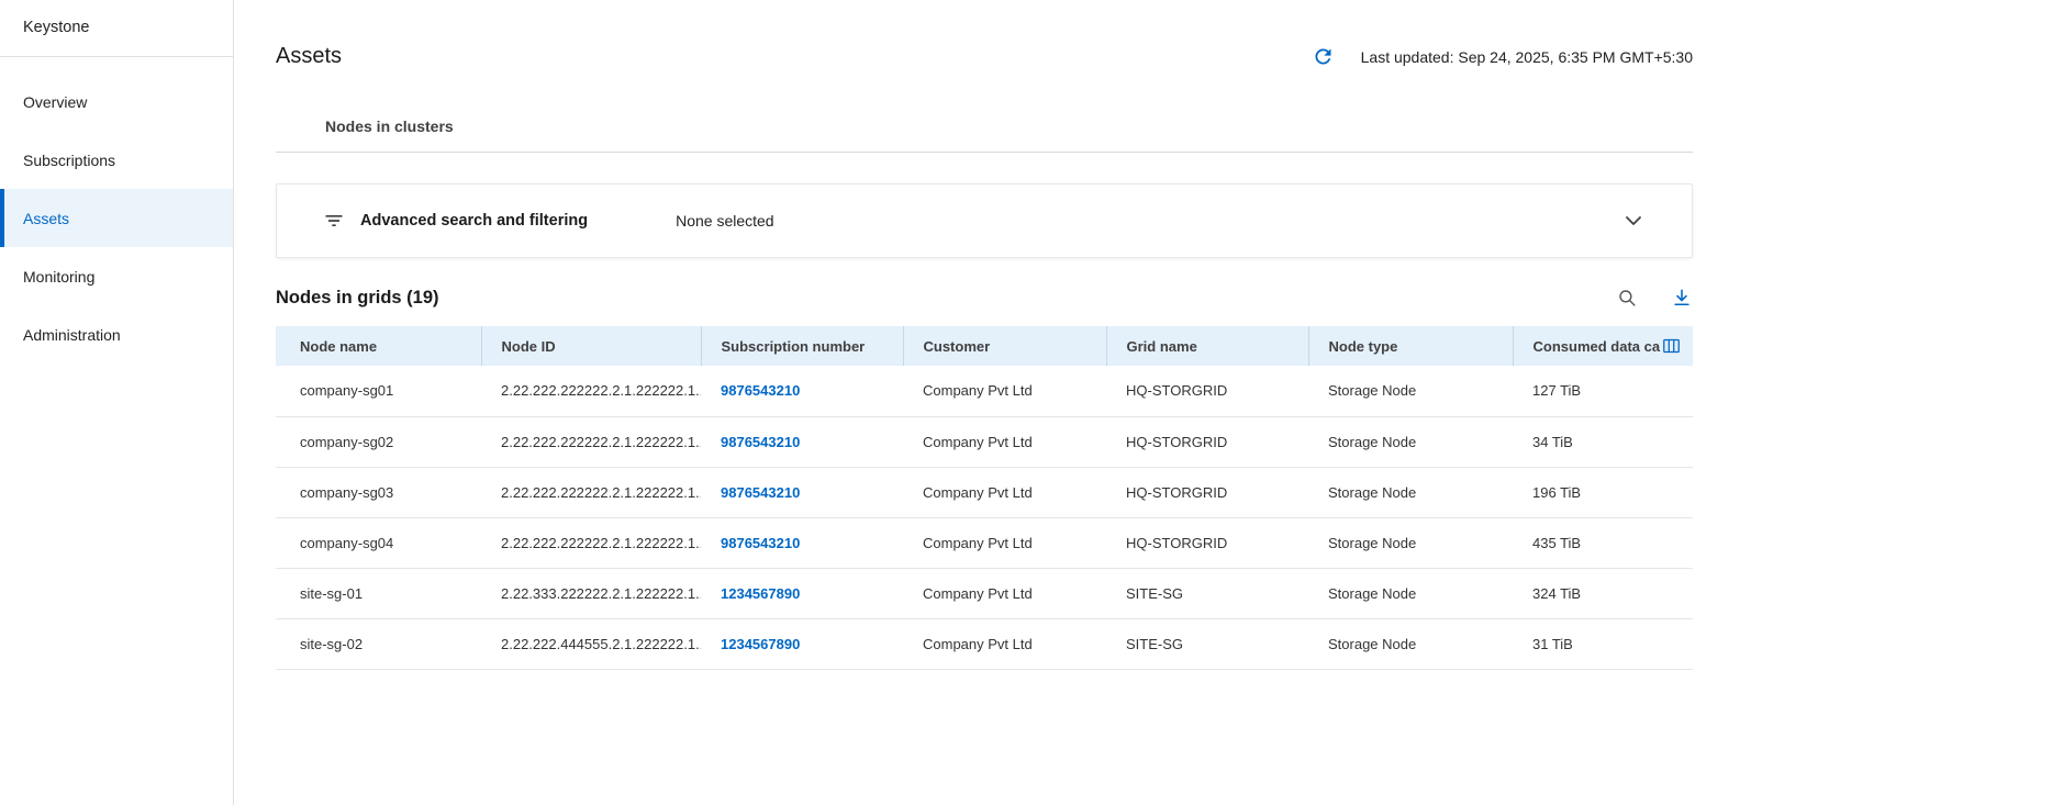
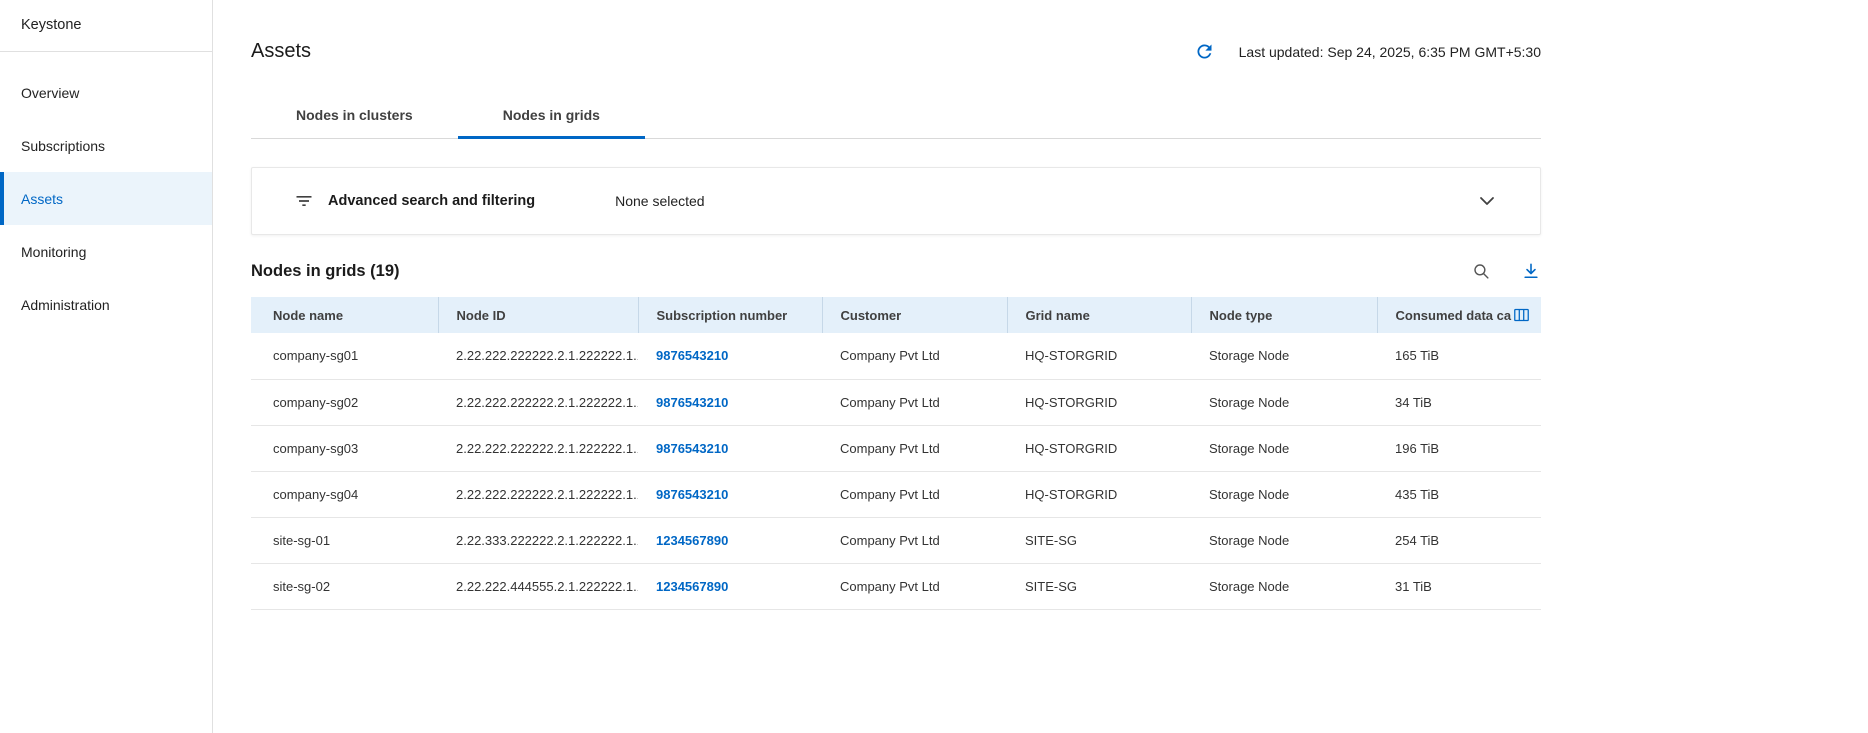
  Keystone
  Overview
  Subscriptions
  Assets
  Monitoring
  Administration
  Assets
  Last updated: Sep 24, 2025, 6:35 PM GMT+5:30
  Nodes in clusters
+ Nodes in grids
  Advanced search and filtering
  None selected
  Nodes in grids (19)
  Node name	Node ID	Subscription number	Customer	Grid name	Node type	Consumed data ca
- company-sg01	2.22.222.222222.2.1.222222.1.	9876543210	Company Pvt Ltd	HQ-STORGRID	Storage Node	127 TiB
+ company-sg01	2.22.222.222222.2.1.222222.1.	9876543210	Company Pvt Ltd	HQ-STORGRID	Storage Node	165 TiB
  company-sg02	2.22.222.222222.2.1.222222.1.	9876543210	Company Pvt Ltd	HQ-STORGRID	Storage Node	34 TiB
  company-sg03	2.22.222.222222.2.1.222222.1.	9876543210	Company Pvt Ltd	HQ-STORGRID	Storage Node	196 TiB
  company-sg04	2.22.222.222222.2.1.222222.1.	9876543210	Company Pvt Ltd	HQ-STORGRID	Storage Node	435 TiB
- site-sg-01	2.22.333.222222.2.1.222222.1.	1234567890	Company Pvt Ltd	SITE-SG	Storage Node	324 TiB
+ site-sg-01	2.22.333.222222.2.1.222222.1.	1234567890	Company Pvt Ltd	SITE-SG	Storage Node	254 TiB
  site-sg-02	2.22.222.444555.2.1.222222.1.	1234567890	Company Pvt Ltd	SITE-SG	Storage Node	31 TiB
